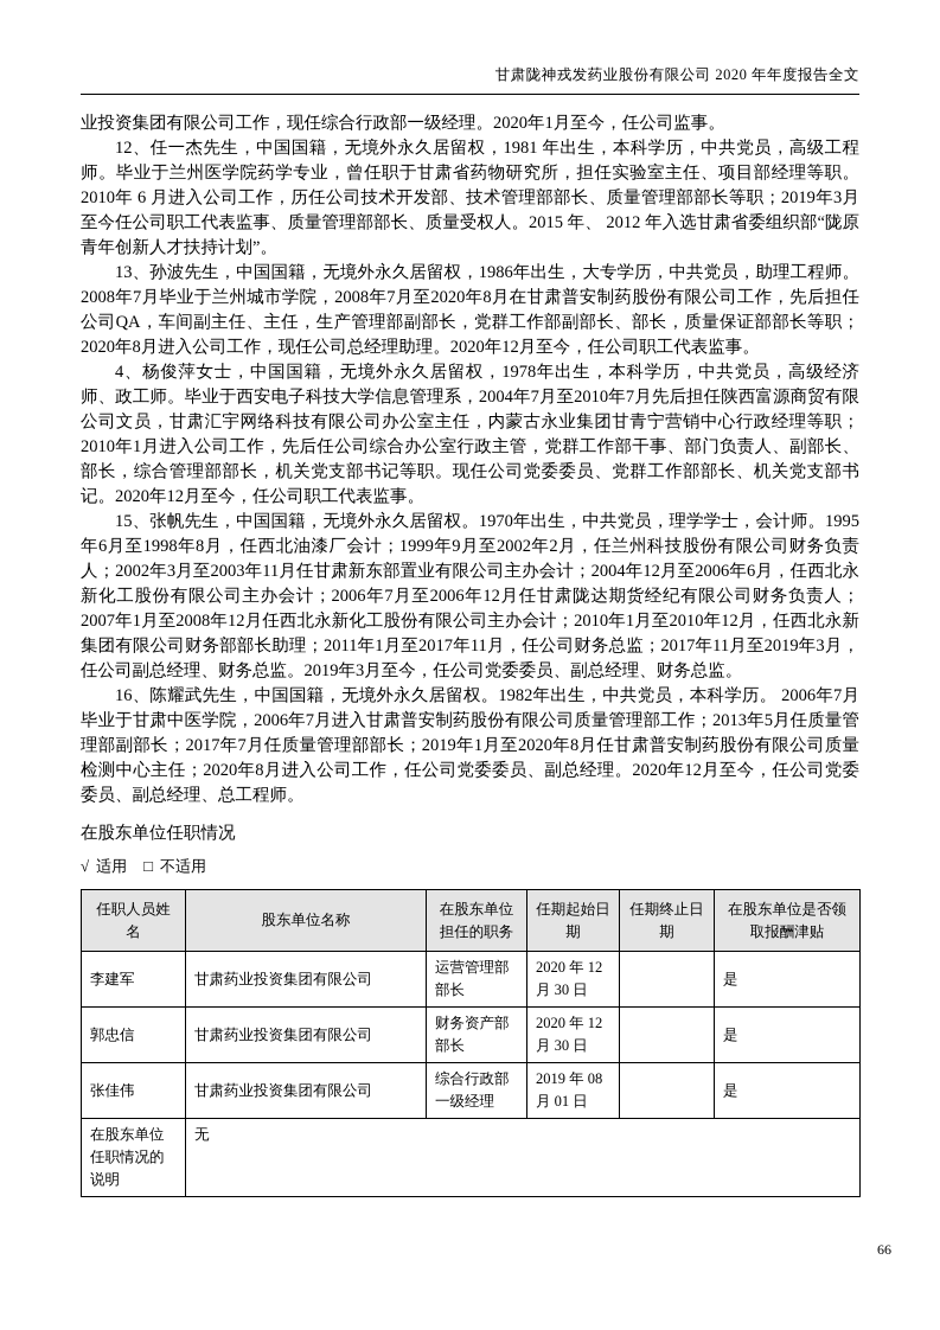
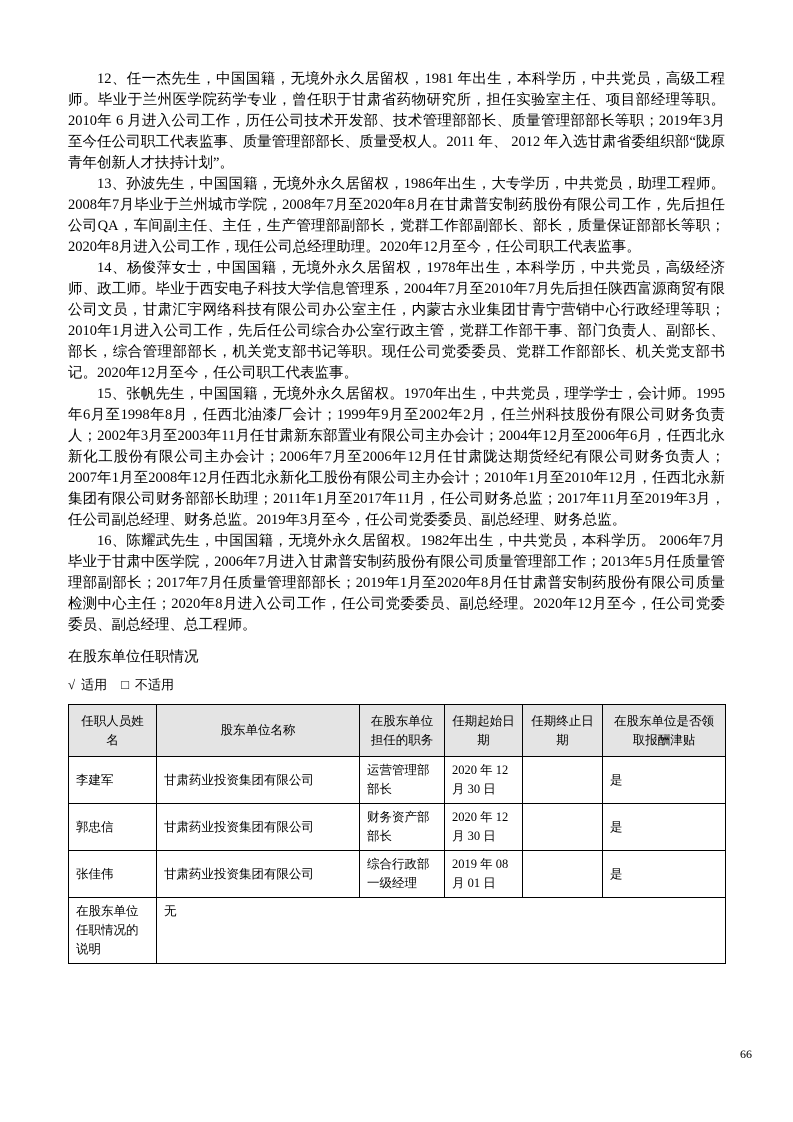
- 甘肃陇神戎发药业股份有限公司 2020 年年度报告全文
- 业投资集团有限公司工作，现任综合行政部一级经理。2020年1月至今，任公司监事。
- 12、任一杰先生，中国国籍，无境外永久居留权，1981 年出生，本科学历，中共党员，高级工程师。毕业于兰州医学院药学专业，曾任职于甘肃省药物研究所，担任实验室主任、项目部经理等职。2010年 6 月进入公司工作，历任公司技术开发部、技术管理部部长、质量管理部部长等职；2019年3月至今任公司职工代表监事、质量管理部部长、质量受权人。2015 年、 2012 年入选甘肃省委组织部“陇原青年创新人才扶持计划”。
+ 12、任一杰先生，中国国籍，无境外永久居留权，1981 年出生，本科学历，中共党员，高级工程师。毕业于兰州医学院药学专业，曾任职于甘肃省药物研究所，担任实验室主任、项目部经理等职。2010年 6 月进入公司工作，历任公司技术开发部、技术管理部部长、质量管理部部长等职；2019年3月至今任公司职工代表监事、质量管理部部长、质量受权人。2011 年、 2012 年入选甘肃省委组织部“陇原青年创新人才扶持计划”。
  13、孙波先生，中国国籍，无境外永久居留权，1986年出生，大专学历，中共党员，助理工程师。2008年7月毕业于兰州城市学院，2008年7月至2020年8月在甘肃普安制药股份有限公司工作，先后担任公司QA，车间副主任、主任，生产管理部副部长，党群工作部副部长、部长，质量保证部部长等职；2020年8月进入公司工作，现任公司总经理助理。2020年12月至今，任公司职工代表监事。
- 4、杨俊萍女士，中国国籍，无境外永久居留权，1978年出生，本科学历，中共党员，高级经济师、政工师。毕业于西安电子科技大学信息管理系，2004年7月至2010年7月先后担任陕西富源商贸有限公司文员，甘肃汇宇网络科技有限公司办公室主任，内蒙古永业集团甘青宁营销中心行政经理等职；2010年1月进入公司工作，先后任公司综合办公室行政主管，党群工作部干事、部门负责人、副部长、部长，综合管理部部长，机关党支部书记等职。现任公司党委委员、党群工作部部长、机关党支部书记。2020年12月至今，任公司职工代表监事。
+ 14、杨俊萍女士，中国国籍，无境外永久居留权，1978年出生，本科学历，中共党员，高级经济师、政工师。毕业于西安电子科技大学信息管理系，2004年7月至2010年7月先后担任陕西富源商贸有限公司文员，甘肃汇宇网络科技有限公司办公室主任，内蒙古永业集团甘青宁营销中心行政经理等职；2010年1月进入公司工作，先后任公司综合办公室行政主管，党群工作部干事、部门负责人、副部长、部长，综合管理部部长，机关党支部书记等职。现任公司党委委员、党群工作部部长、机关党支部书记。2020年12月至今，任公司职工代表监事。
  15、张帆先生，中国国籍，无境外永久居留权。1970年出生，中共党员，理学学士，会计师。1995年6月至1998年8月，任西北油漆厂会计；1999年9月至2002年2月，任兰州科技股份有限公司财务负责人；2002年3月至2003年11月任甘肃新东部置业有限公司主办会计；2004年12月至2006年6月，任西北永新化工股份有限公司主办会计；2006年7月至2006年12月任甘肃陇达期货经纪有限公司财务负责人；2007年1月至2008年12月任西北永新化工股份有限公司主办会计；2010年1月至2010年12月，任西北永新集团有限公司财务部部长助理；2011年1月至2017年11月，任公司财务总监；2017年11月至2019年3月，任公司副总经理、财务总监。2019年3月至今，任公司党委委员、副总经理、财务总监。
  16、陈耀武先生，中国国籍，无境外永久居留权。1982年出生，中共党员，本科学历。 2006年7月毕业于甘肃中医学院，2006年7月进入甘肃普安制药股份有限公司质量管理部工作；2013年5月任质量管理部副部长；2017年7月任质量管理部部长；2019年1月至2020年8月任甘肃普安制药股份有限公司质量检测中心主任；2020年8月进入公司工作，任公司党委委员、副总经理。2020年12月至今，任公司党委委员、副总经理、总工程师。
  在股东单位任职情况
  √ 适用 □ 不适用
  任职人员姓名	股东单位名称	在股东单位担任的职务	任期起始日期	任期终止日期	在股东单位是否领取报酬津贴
  李建军	甘肃药业投资集团有限公司	运营管理部部长	2020 年 12 月 30 日		是
  郭忠信	甘肃药业投资集团有限公司	财务资产部部长	2020 年 12 月 30 日		是
  张佳伟	甘肃药业投资集团有限公司	综合行政部一级经理	2019 年 08 月 01 日		是
  在股东单位任职情况的说明	无
  66
